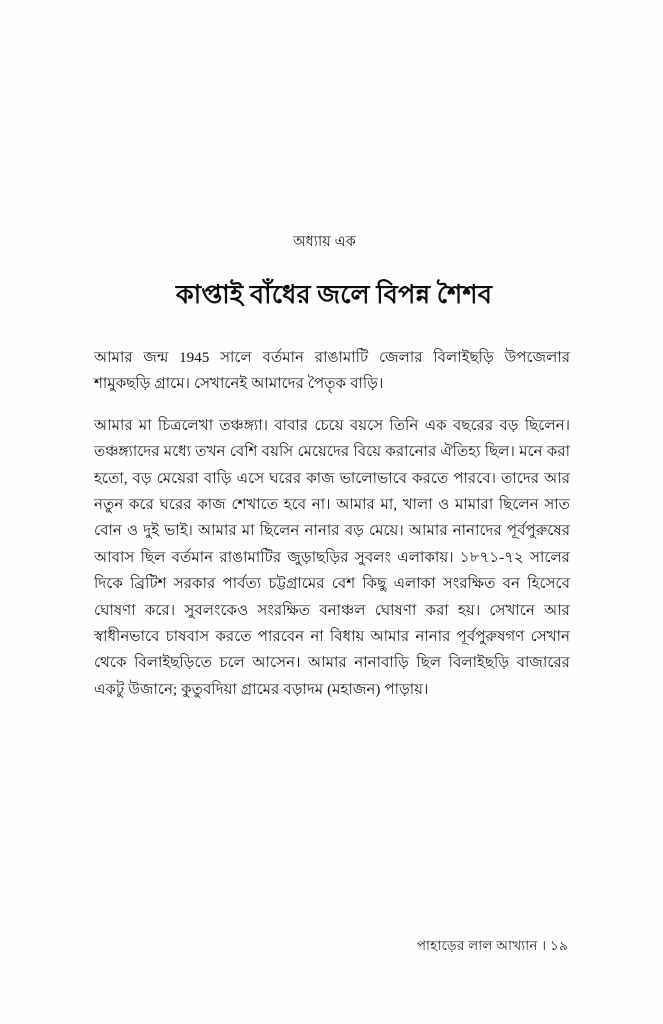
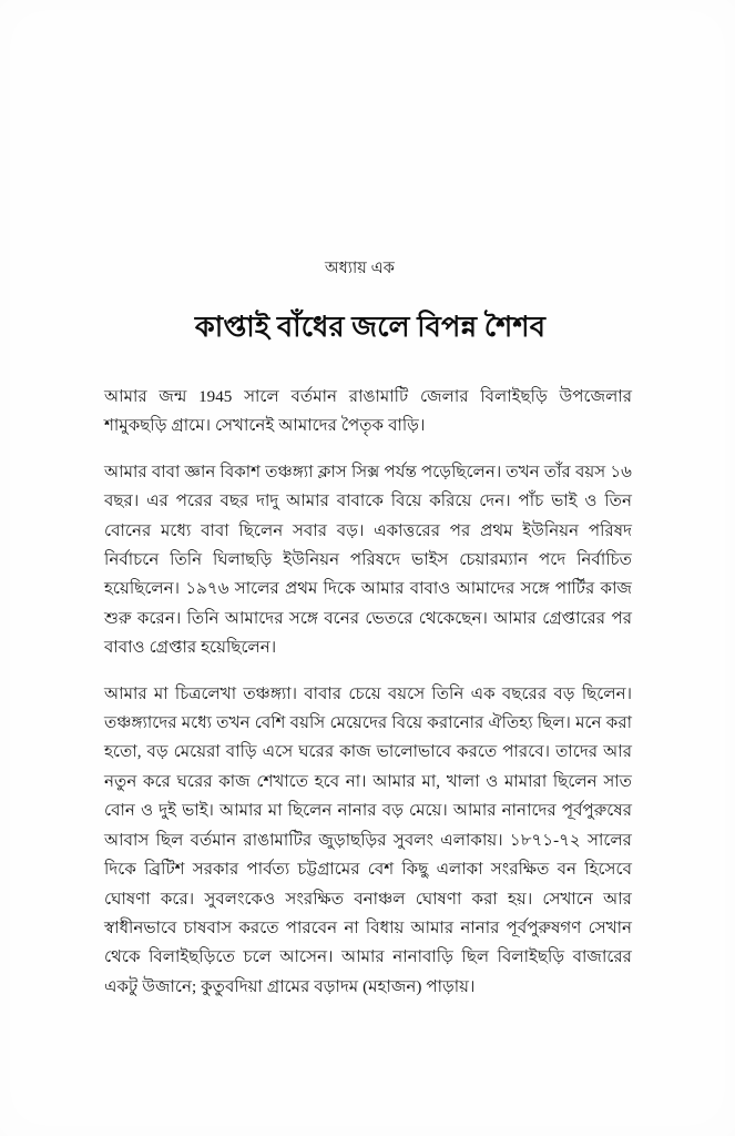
  অধ্যায় এক
  কাপ্তাই বাঁধের জলে বিপন্ন শৈশব
  আমার জন্ম 1945 সালে বর্তমান রাঙামাটি জেলার বিলাইছড়ি উপজেলার শামুকছড়ি গ্রামে। সেখানেই আমাদের পৈতৃক বাড়ি।
+ আমার বাবা জ্ঞান বিকাশ তঞ্চঙ্গ্যা ক্লাস সিক্স পর্যন্ত পড়েছিলেন। তখন তাঁর বয়স ১৬ বছর। এর পরের বছর দাদু আমার বাবাকে বিয়ে করিয়ে দেন। পাঁচ ভাই ও তিন বোনের মধ্যে বাবা ছিলেন সবার বড়। একাত্তরের পর প্রথম ইউনিয়ন পরিষদ নির্বাচনে তিনি ঘিলাছড়ি ইউনিয়ন পরিষদে ভাইস চেয়ারম্যান পদে নির্বাচিত হয়েছিলেন। ১৯৭৬ সালের প্রথম দিকে আমার বাবাও আমাদের সঙ্গে পার্টির কাজ শুরু করেন। তিনি আমাদের সঙ্গে বনের ভেতরে থেকেছেন। আমার গ্রেপ্তারের পর বাবাও গ্রেপ্তার হয়েছিলেন।
  আমার মা চিত্রলেখা তঞ্চঙ্গ্যা। বাবার চেয়ে বয়সে তিনি এক বছরের বড় ছিলেন। তঞ্চঙ্গ্যাদের মধ্যে তখন বেশি বয়সি মেয়েদের বিয়ে করানোর ঐতিহ্য ছিল। মনে করা হতো, বড় মেয়েরা বাড়ি এসে ঘরের কাজ ভালোভাবে করতে পারবে। তাদের আর নতুন করে ঘরের কাজ শেখাতে হবে না। আমার মা, খালা ও মামারা ছিলেন সাত বোন ও দুই ভাই। আমার মা ছিলেন নানার বড় মেয়ে। আমার নানাদের পূর্বপুরুষের আবাস ছিল বর্তমান রাঙামাটির জুড়াছড়ির সুবলং এলাকায়। ১৮৭১-৭২ সালের দিকে ব্রিটিশ সরকার পার্বত্য চট্টগ্রামের বেশ কিছু এলাকা সংরক্ষিত বন হিসেবে ঘোষণা করে। সুবলংকেও সংরক্ষিত বনাঞ্চল ঘোষণা করা হয়। সেখানে আর স্বাধীনভাবে চাষবাস করতে পারবেন না বিধায় আমার নানার পূর্বপুরুষগণ সেখান থেকে বিলাইছড়িতে চলে আসেন। আমার নানাবাড়ি ছিল বিলাইছড়ি বাজারের একটু উজানে; কুতুবদিয়া গ্রামের বড়াদম (মহাজন) পাড়ায়।
- পাহাড়ের লাল আখ্যান । ১৯
